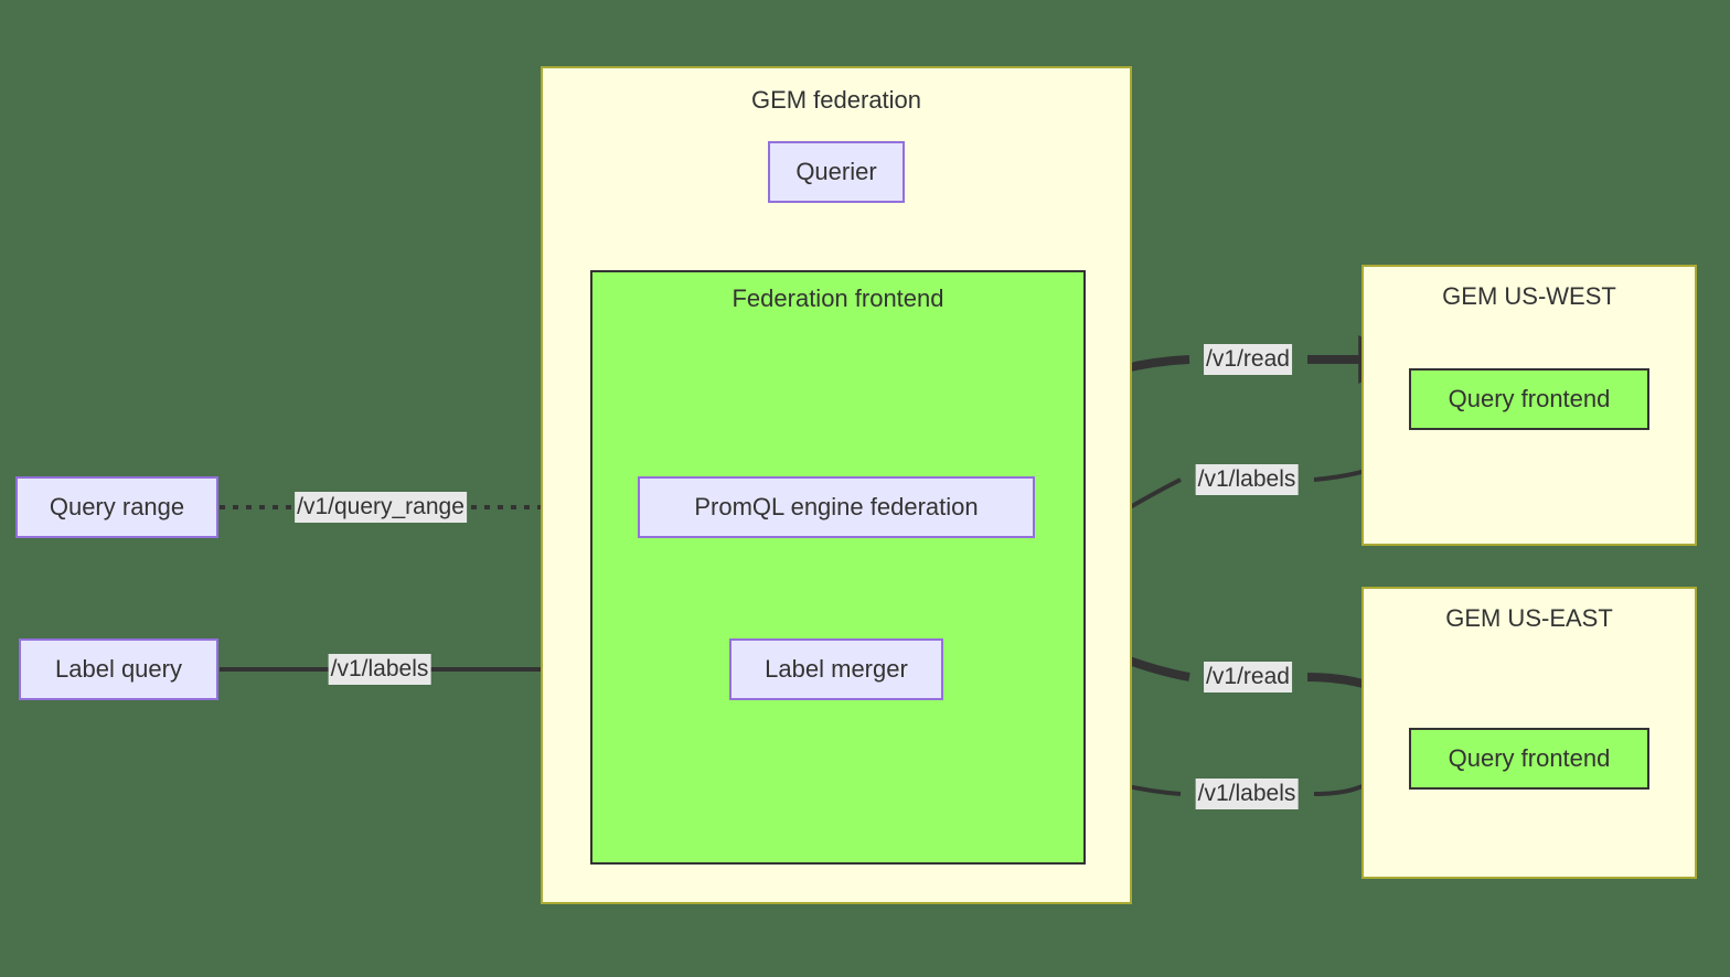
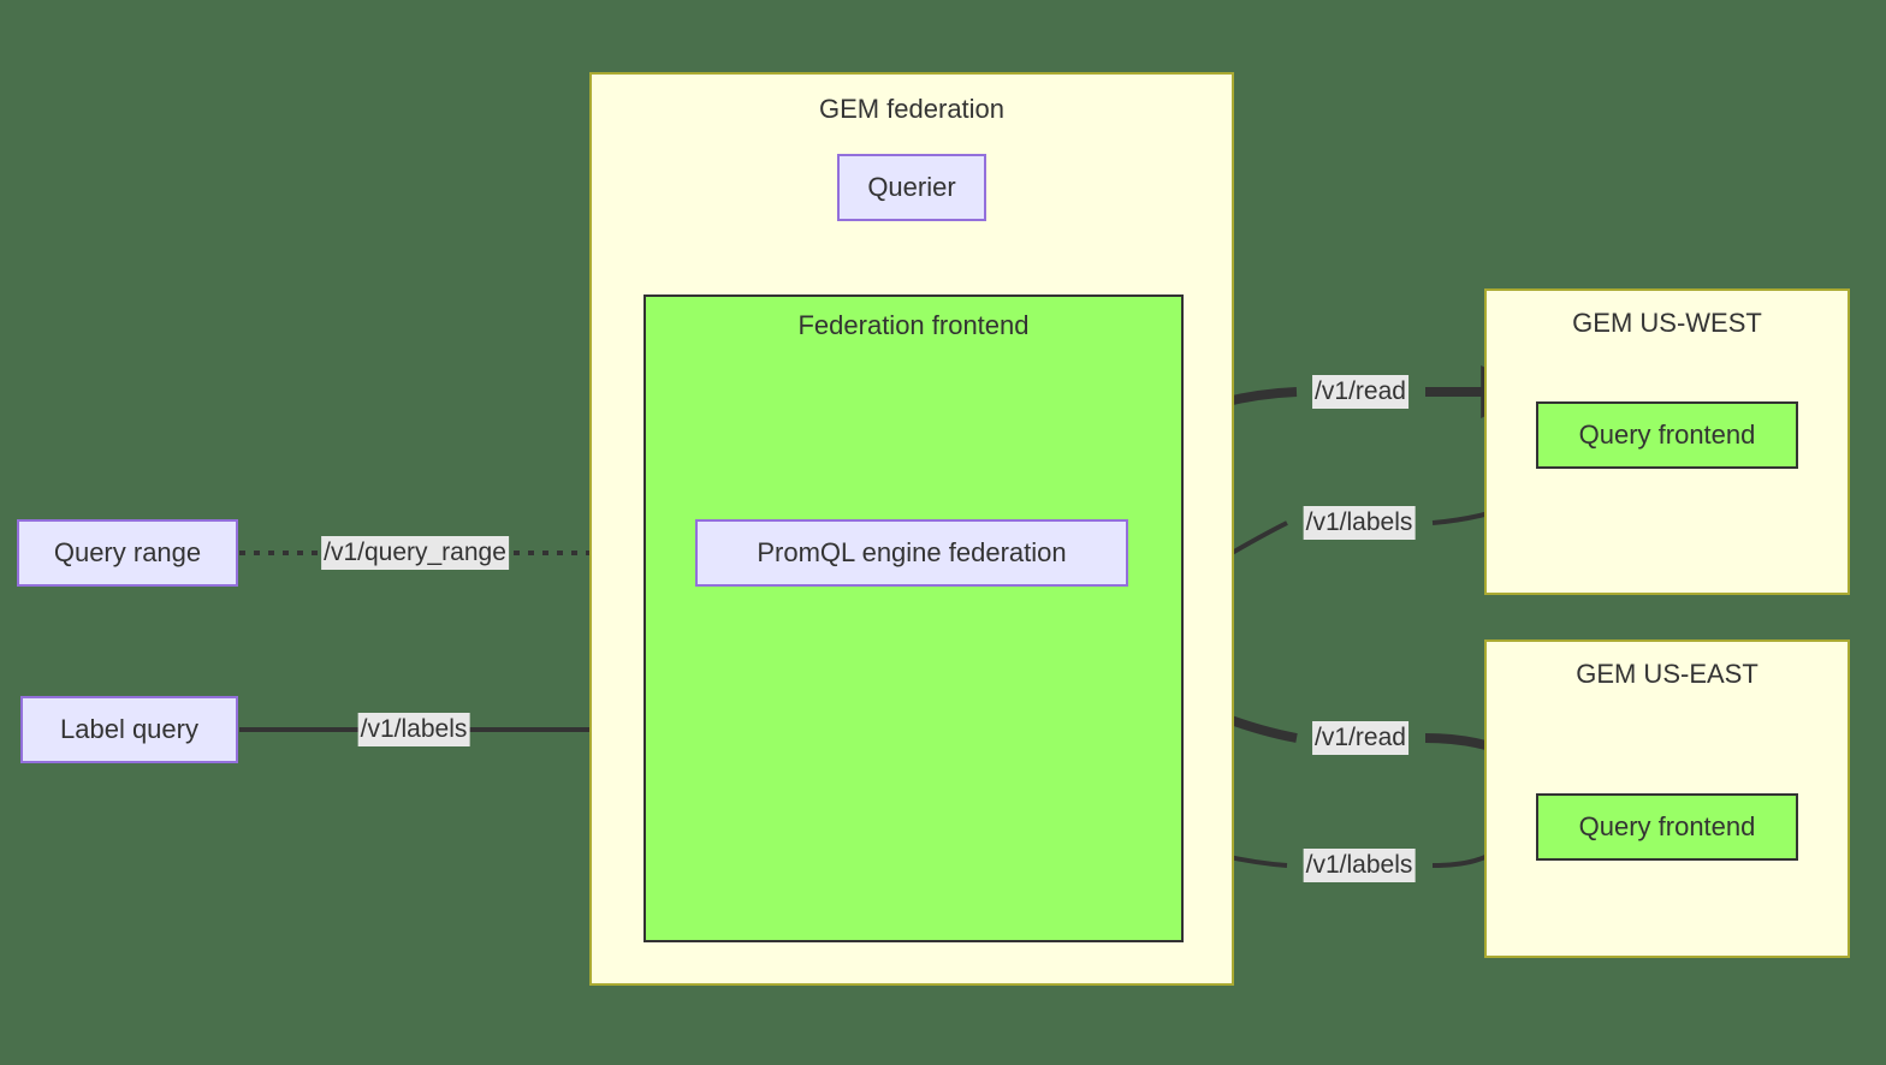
  GEM federation
  Querier
  Federation frontend
  PromQL engine federation
- Label merger
  Query range
  Label query
  GEM US-WEST
  Query frontend
  GEM US-EAST
  Query frontend
  /v1/query_range
  /v1/labels
  /v1/read
  /v1/labels
  /v1/read
  /v1/labels
